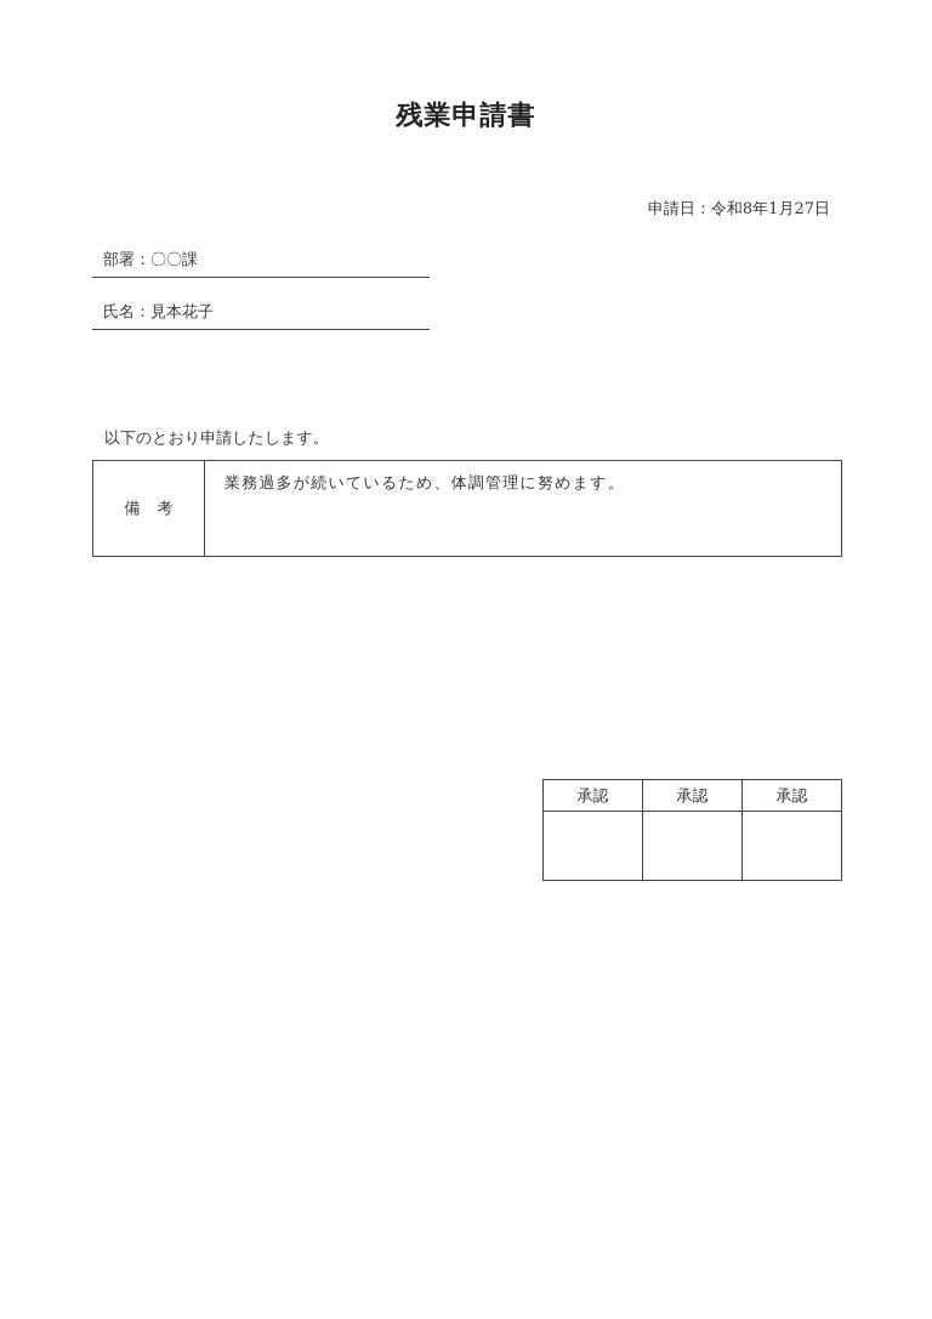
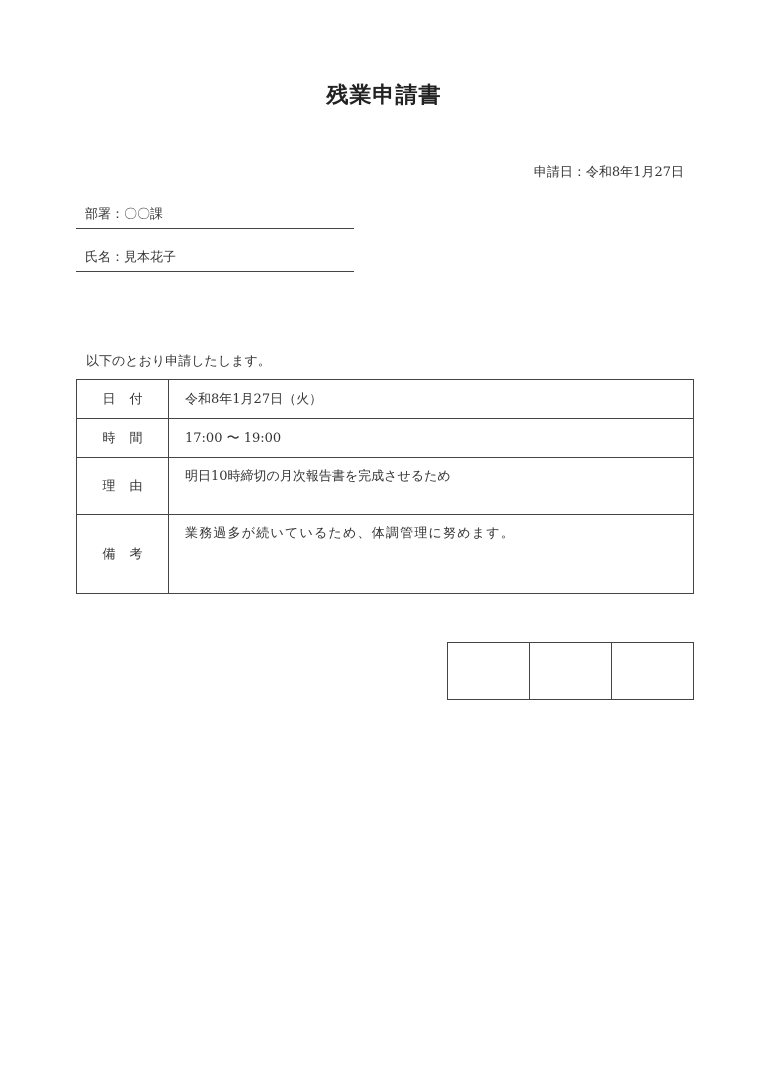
  残業申請書
  申請日：令和8年1月27日
  部署：〇〇課
  氏名：見本花子
  以下のとおり申請したします。
+ 日付	令和8年1月27日（火）
+ 時間	17:00 〜 19:00
+ 理由	明日10時締切の月次報告書を完成させるため
  備考	業務過多が続いているため、体調管理に努めます。
- 承認	承認	承認
